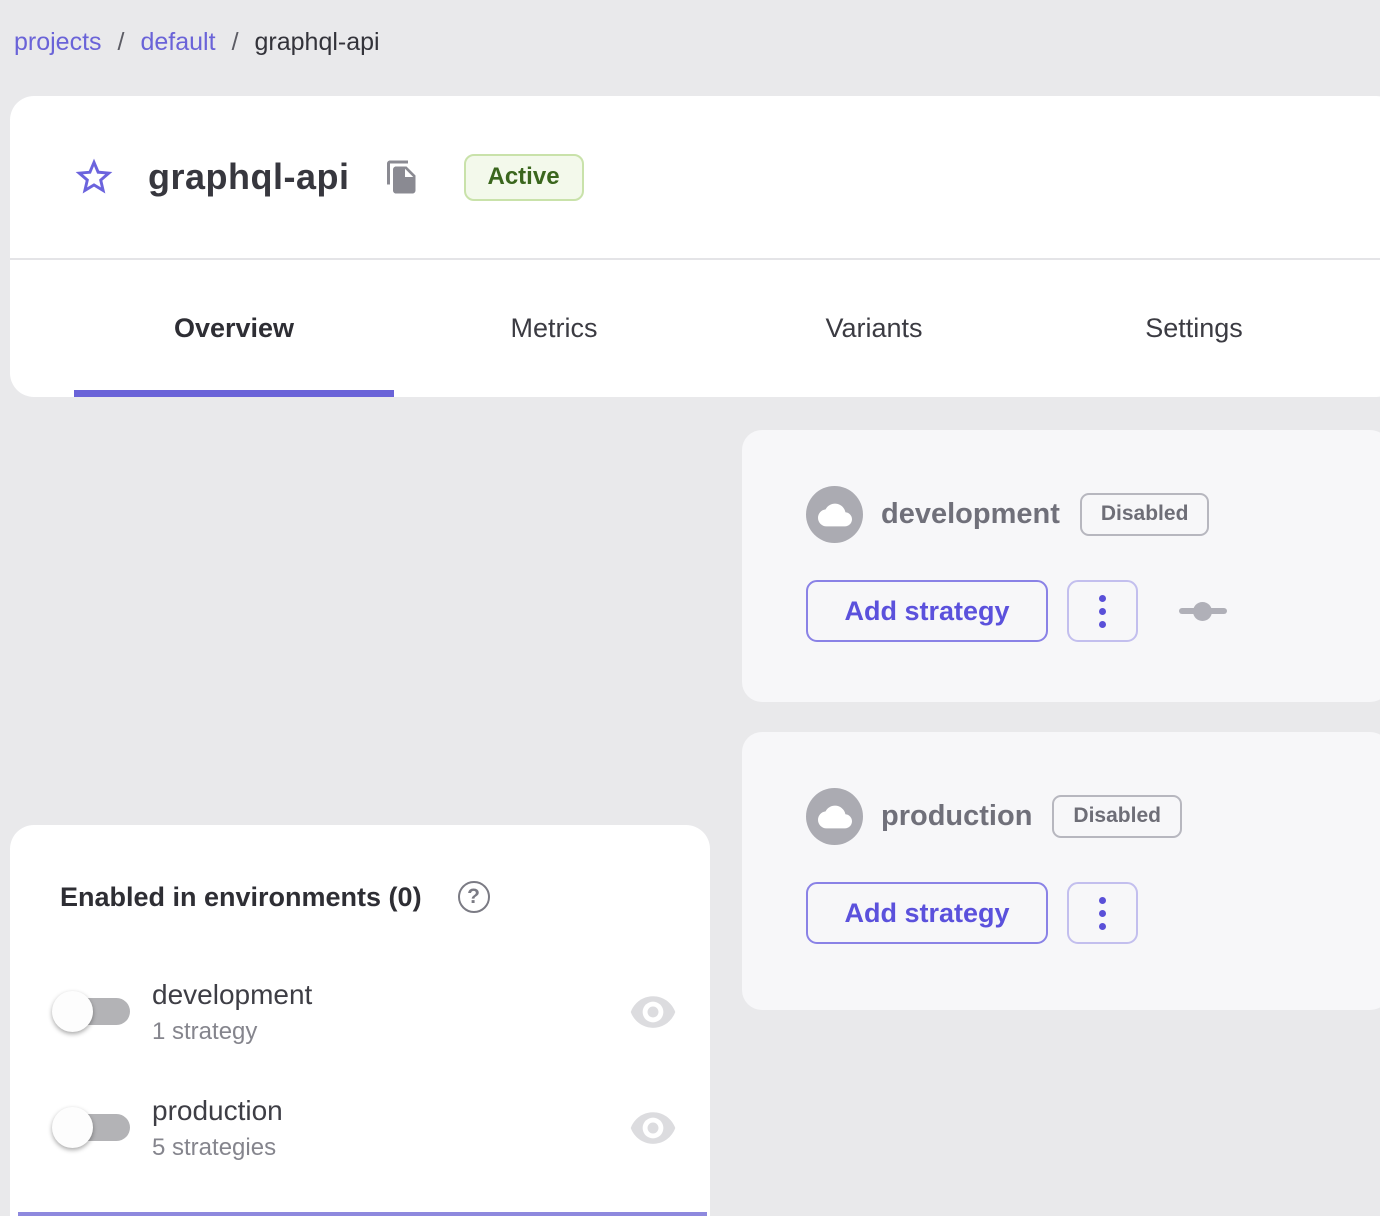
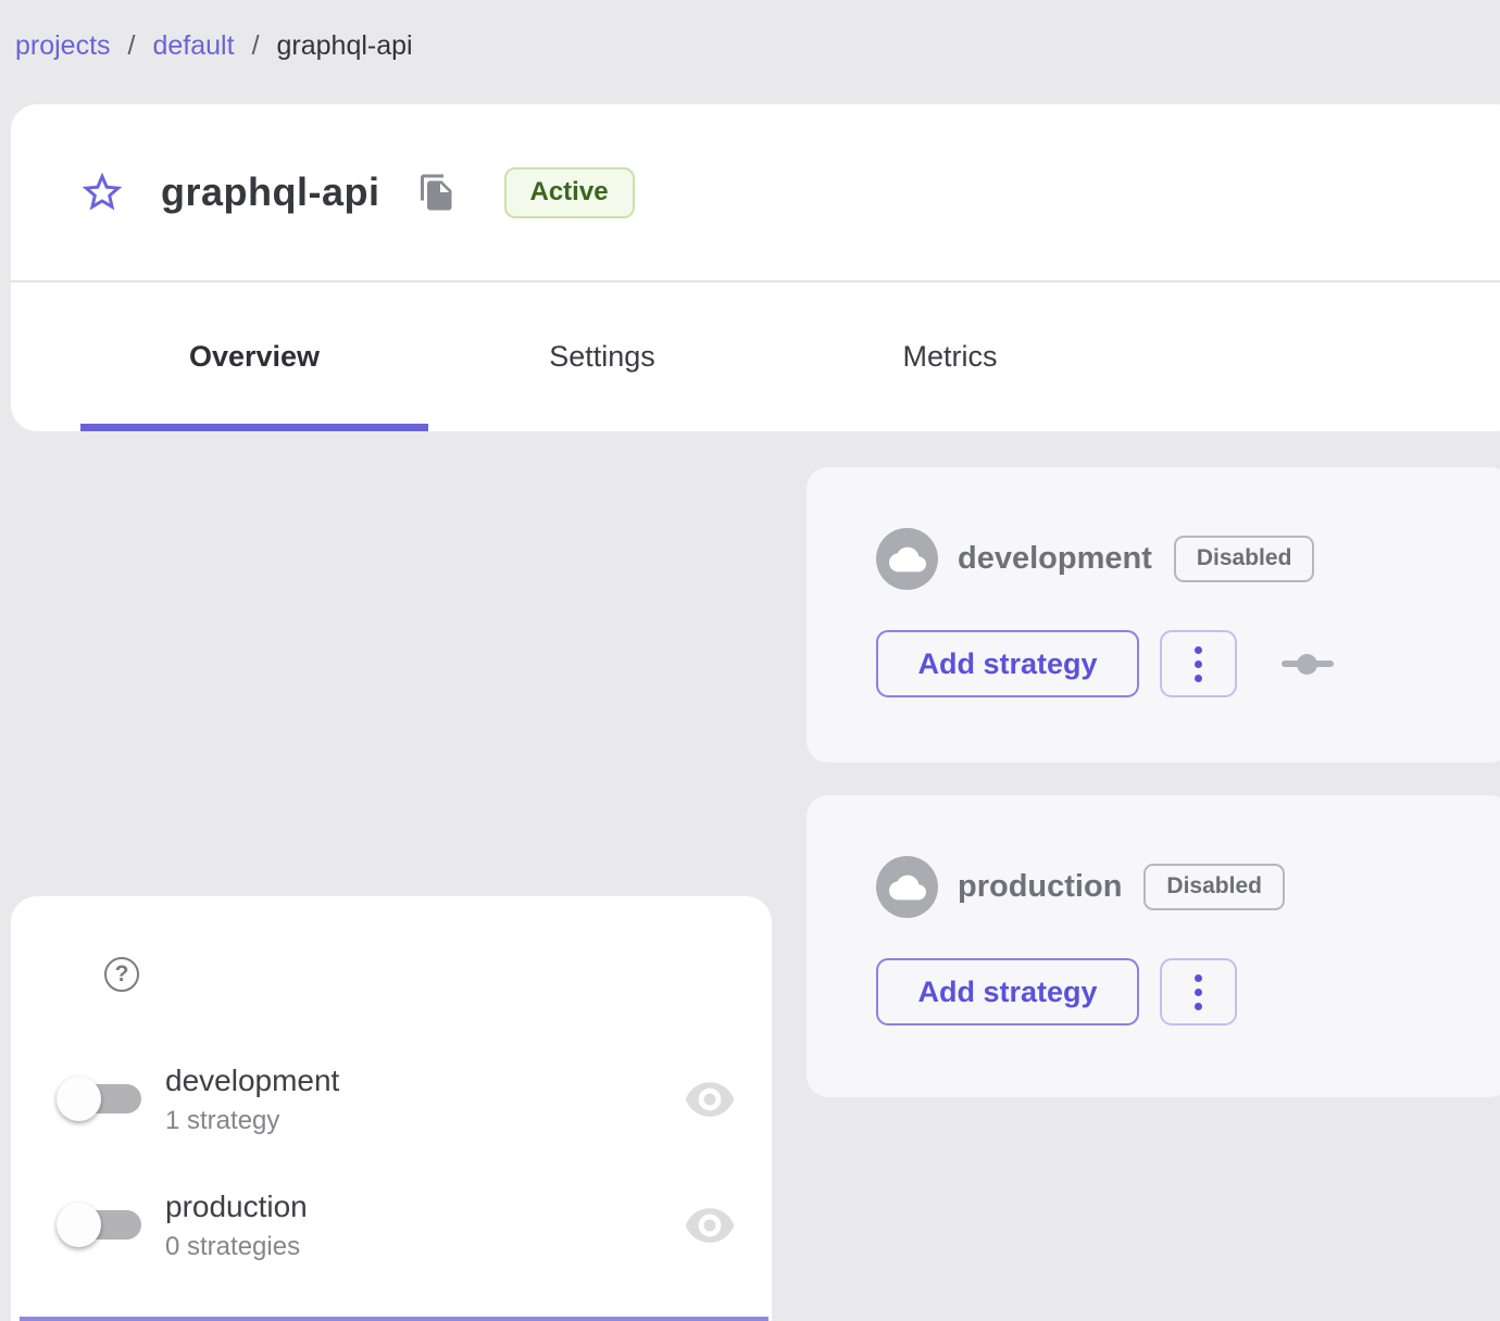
  projects
  /
  default
  /
  graphql-api
  graphql-api
  Active
  Overview
- Metrics
+ Settings
- Variants
- Settings
+ Metrics
- Enabled in environments (0)
  ?
  development
  1 strategy
  production
- 5 strategies
+ 0 strategies
  development
  Disabled
  Add strategy
  production
  Disabled
  Add strategy
